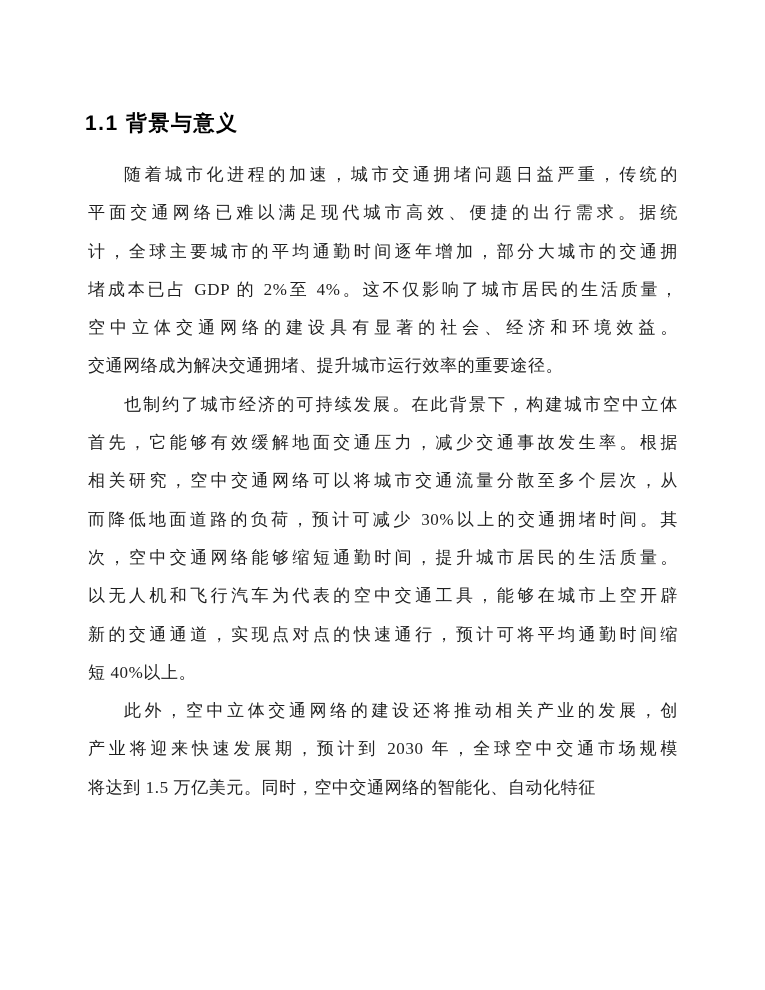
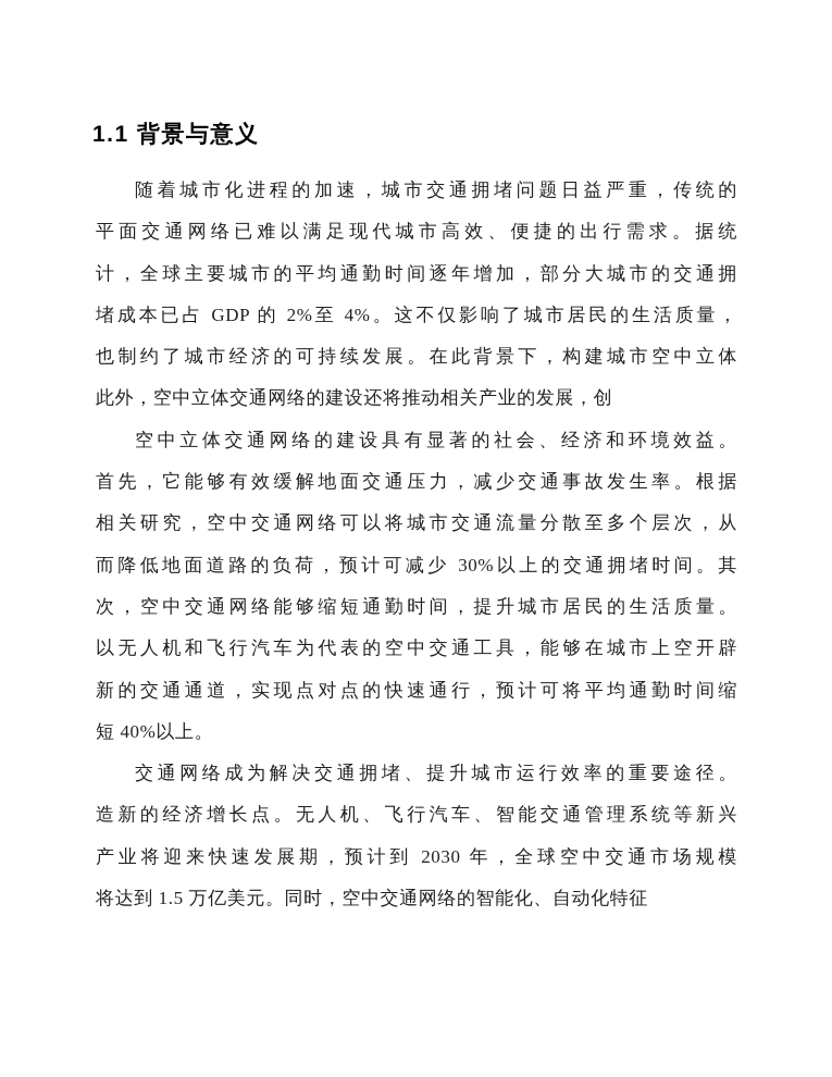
  1.1 背景与意义
  随着城市化进程的加速，城市交通拥堵问题日益严重，传统的
  平面交通网络已难以满足现代城市高效、便捷的出行需求。据统
  计，全球主要城市的平均通勤时间逐年增加，部分大城市的交通拥
  堵成本已占 GDP 的 2%至 4%。这不仅影响了城市居民的生活质量，
- 空中立体交通网络的建设具有显著的社会、经济和环境效益。
+ 也制约了城市经济的可持续发展。在此背景下，构建城市空中立体
- 交通网络成为解决交通拥堵、提升城市运行效率的重要途径。
+ 此外，空中立体交通网络的建设还将推动相关产业的发展，创
- 也制约了城市经济的可持续发展。在此背景下，构建城市空中立体
+ 空中立体交通网络的建设具有显著的社会、经济和环境效益。
  首先，它能够有效缓解地面交通压力，减少交通事故发生率。根据
  相关研究，空中交通网络可以将城市交通流量分散至多个层次，从
  而降低地面道路的负荷，预计可减少 30%以上的交通拥堵时间。其
  次，空中交通网络能够缩短通勤时间，提升城市居民的生活质量。
  以无人机和飞行汽车为代表的空中交通工具，能够在城市上空开辟
  新的交通通道，实现点对点的快速通行，预计可将平均通勤时间缩
  短 40%以上。
- 此外，空中立体交通网络的建设还将推动相关产业的发展，创
+ 交通网络成为解决交通拥堵、提升城市运行效率的重要途径。
+ 造新的经济增长点。无人机、飞行汽车、智能交通管理系统等新兴
  产业将迎来快速发展期，预计到 2030 年，全球空中交通市场规模
  将达到 1.5 万亿美元。同时，空中交通网络的智能化、自动化特征
